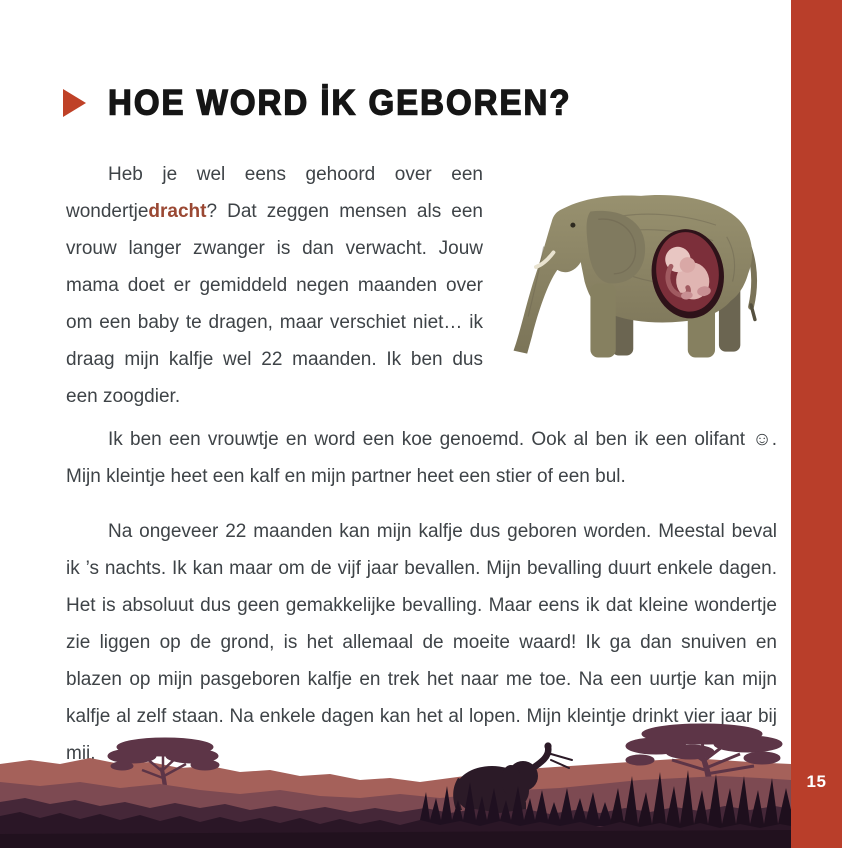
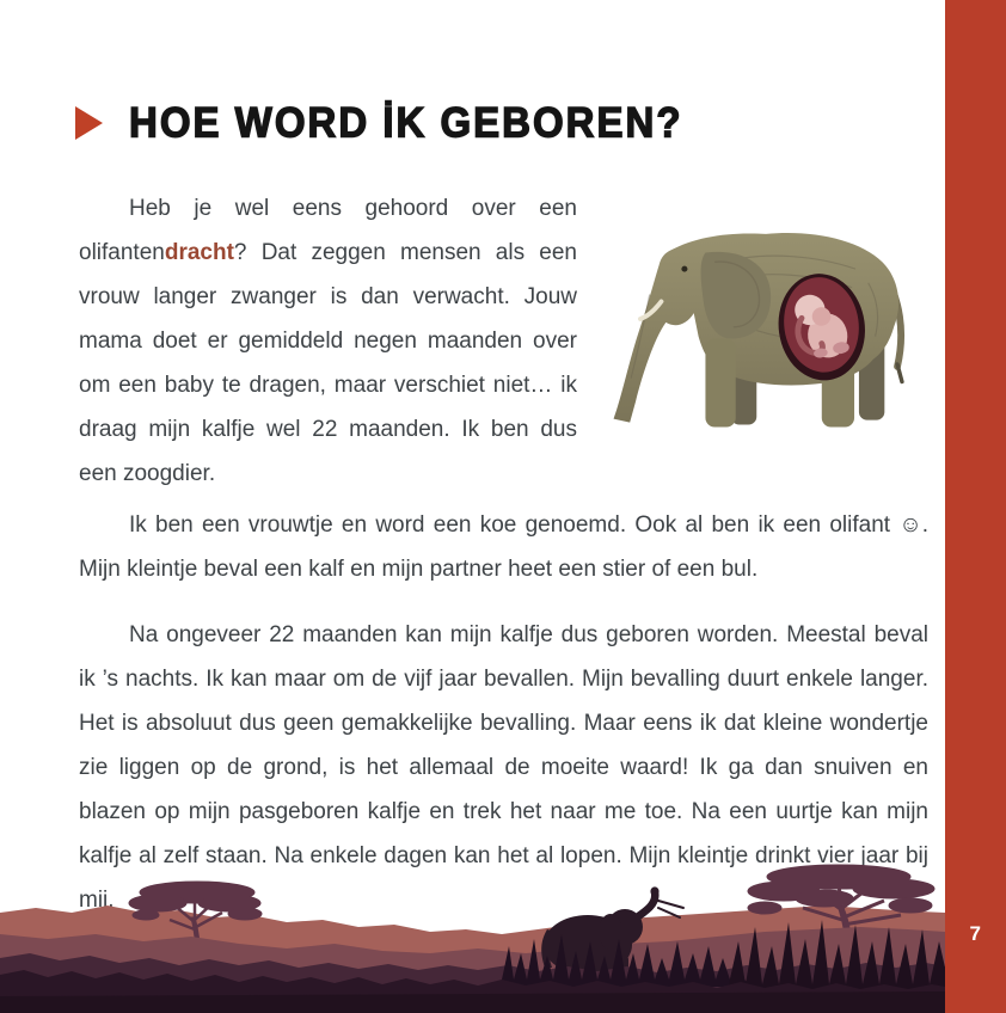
- 15
+ 7
  HOE WORD İK GEBOREN?
- Heb je wel eens gehoord over een wondertjedracht? Dat zeggen mensen als een vrouw langer zwanger is dan verwacht. Jouw mama doet er gemiddeld negen maanden over om een baby te dragen, maar verschiet niet… ik draag mijn kalfje wel 22 maanden. Ik ben dus een zoogdier.
+ Heb je wel eens gehoord over een olifantendracht? Dat zeggen mensen als een vrouw langer zwanger is dan verwacht. Jouw mama doet er gemiddeld negen maanden over om een baby te dragen, maar verschiet niet… ik draag mijn kalfje wel 22 maanden. Ik ben dus een zoogdier.
- Ik ben een vrouwtje en word een koe genoemd. Ook al ben ik een olifant ☺. Mijn kleintje heet een kalf en mijn partner heet een stier of een bul.
+ Ik ben een vrouwtje en word een koe genoemd. Ook al ben ik een olifant ☺. Mijn kleintje beval een kalf en mijn partner heet een stier of een bul.
- Na ongeveer 22 maanden kan mijn kalfje dus geboren worden. Meestal beval ik ’s nachts. Ik kan maar om de vijf jaar bevallen. Mijn bevalling duurt enkele dagen. Het is absoluut dus geen gemakkelijke bevalling. Maar eens ik dat kleine wondertje zie liggen op de grond, is het allemaal de moeite waard! Ik ga dan snuiven en blazen op mijn pasgeboren kalfje en trek het naar me toe. Na een uurtje kan mijn kalfje al zelf staan. Na enkele dagen kan het al lopen. Mijn kleintje drinkt vier jaar bij mij.
+ Na ongeveer 22 maanden kan mijn kalfje dus geboren worden. Meestal beval ik ’s nachts. Ik kan maar om de vijf jaar bevallen. Mijn bevalling duurt enkele langer. Het is absoluut dus geen gemakkelijke bevalling. Maar eens ik dat kleine wondertje zie liggen op de grond, is het allemaal de moeite waard! Ik ga dan snuiven en blazen op mijn pasgeboren kalfje en trek het naar me toe. Na een uurtje kan mijn kalfje al zelf staan. Na enkele dagen kan het al lopen. Mijn kleintje drinkt vier jaar bij mij.
